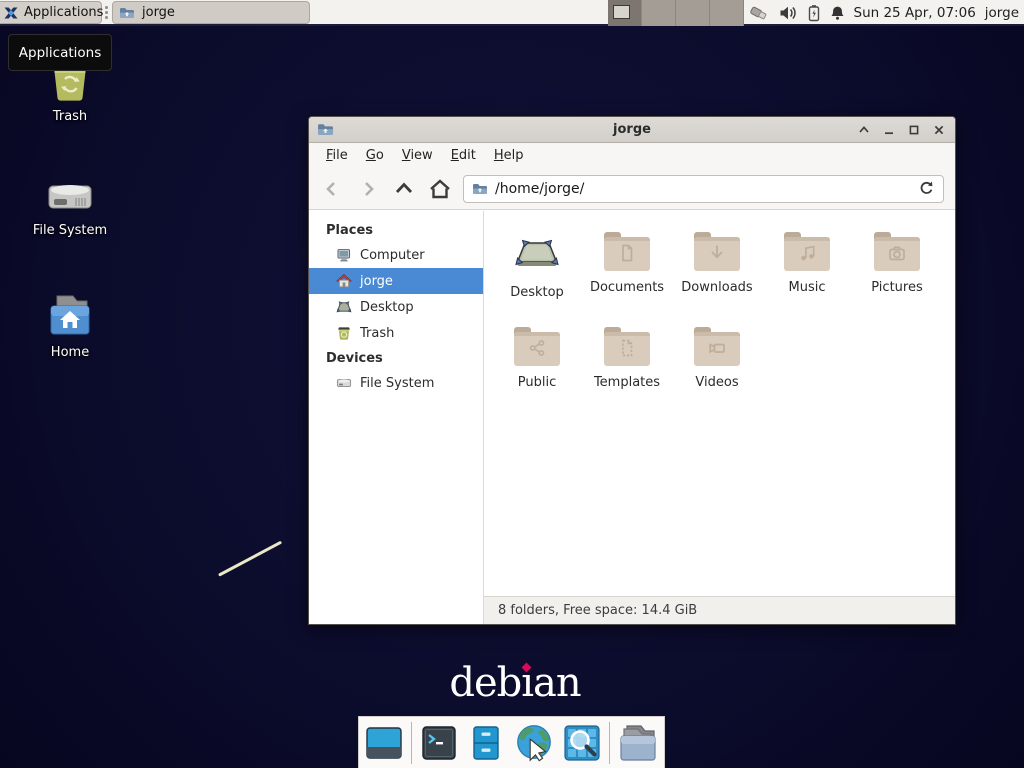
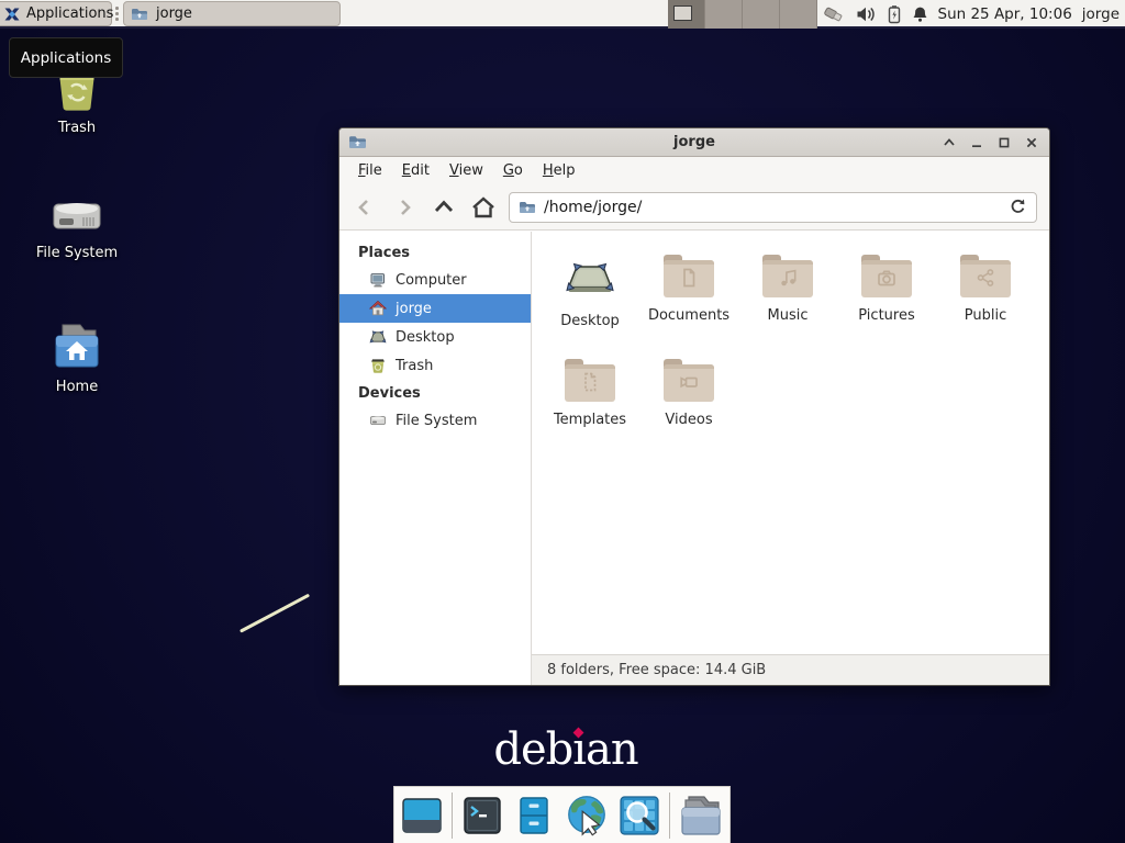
  Applications
  jorge
- Sun 25 Apr, 07:06
+ Sun 25 Apr, 10:06
  jorge
  Applications
  Trash
  File System
  Home
  jorge
  File
- Go
+ Edit
  View
- Edit
+ Go
  Help
  /home/jorge/
  Places
  Computer
  jorge
  Desktop
  Trash
  Devices
  File System
  Desktop
  Documents
- Downloads
  Music
  Pictures
  Public
  Templates
  Videos
  8 folders, Free space: 14.4 GiB
  debıan
